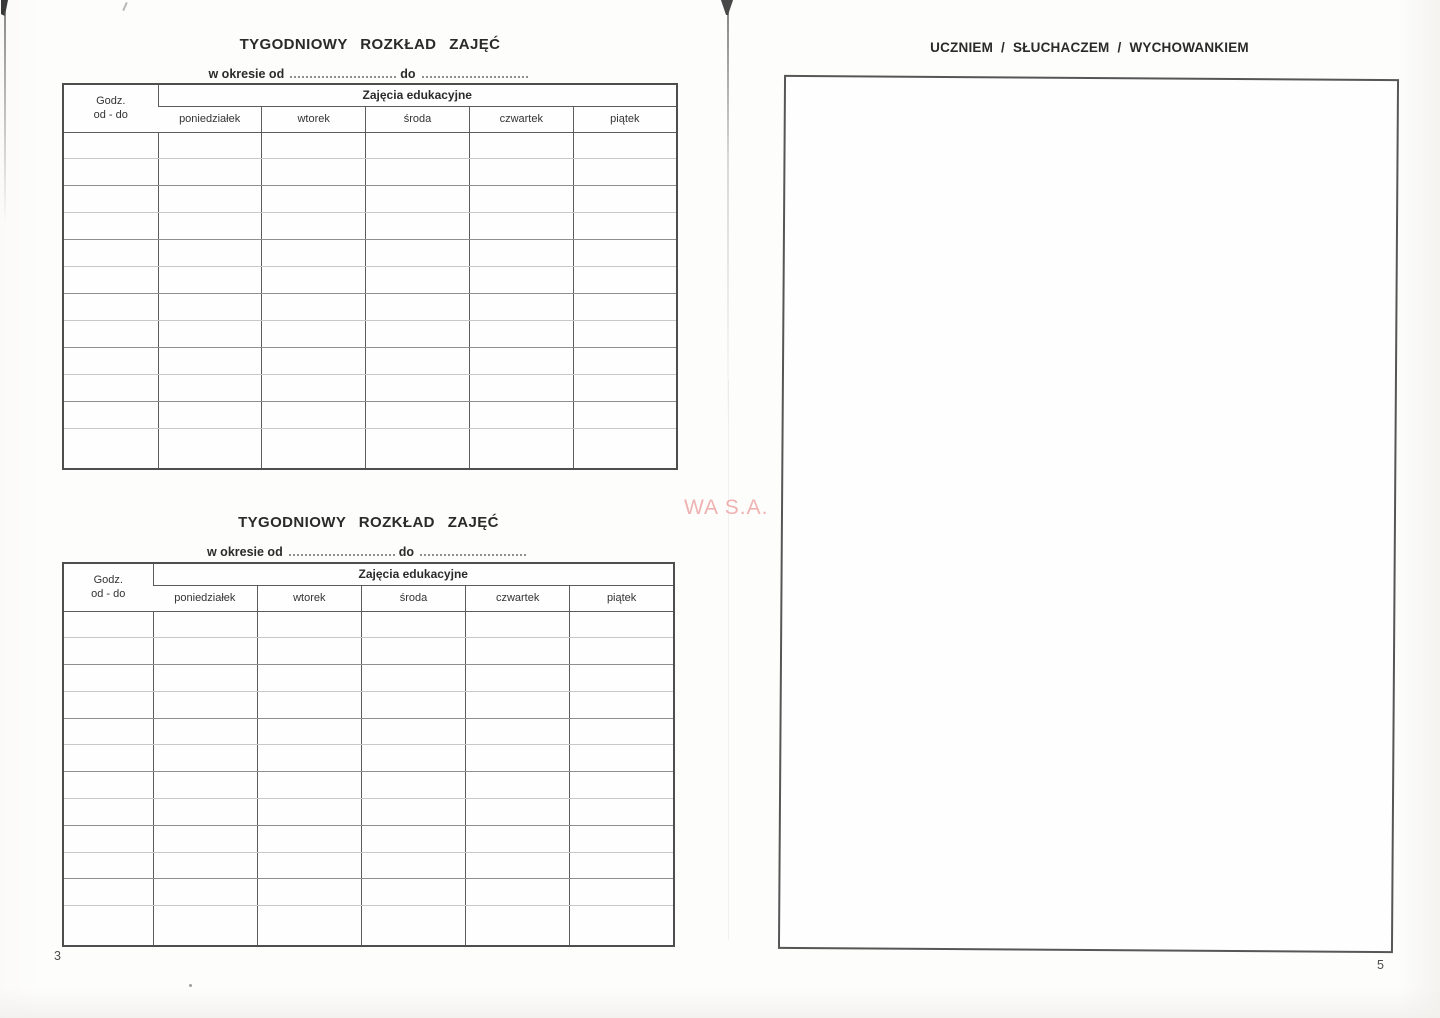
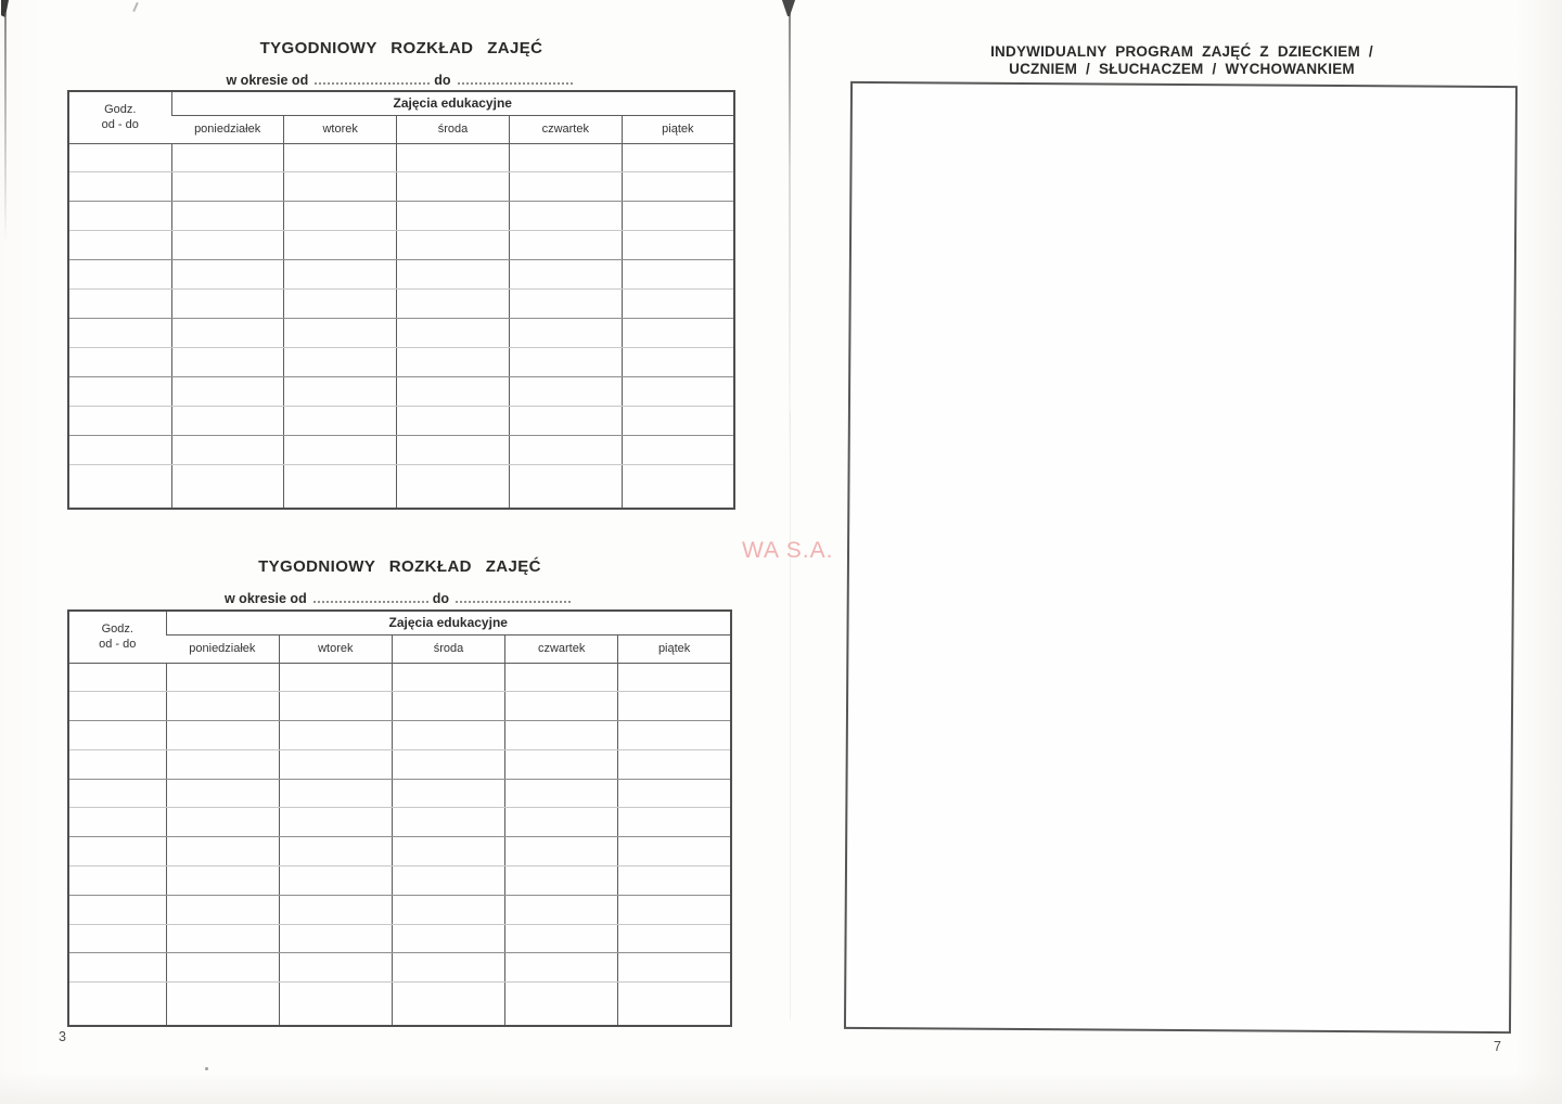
  TYGODNIOWY ROZKŁAD ZAJĘĆ
  w okresie od do
  Godz. od - do	Zajęcia edukacyjne
  poniedziałek	wtorek	środa	czwartek	piątek
  TYGODNIOWY ROZKŁAD ZAJĘĆ
  w okresie od do
  Godz. od - do	Zajęcia edukacyjne
  poniedziałek	wtorek	środa	czwartek	piątek
  WA S.A.
+ INDYWIDUALNY PROGRAM ZAJĘĆ Z DZIECKIEM /
  UCZNIEM / SŁUCHACZEM / WYCHOWANKIEM
  3
- 5
+ 7
